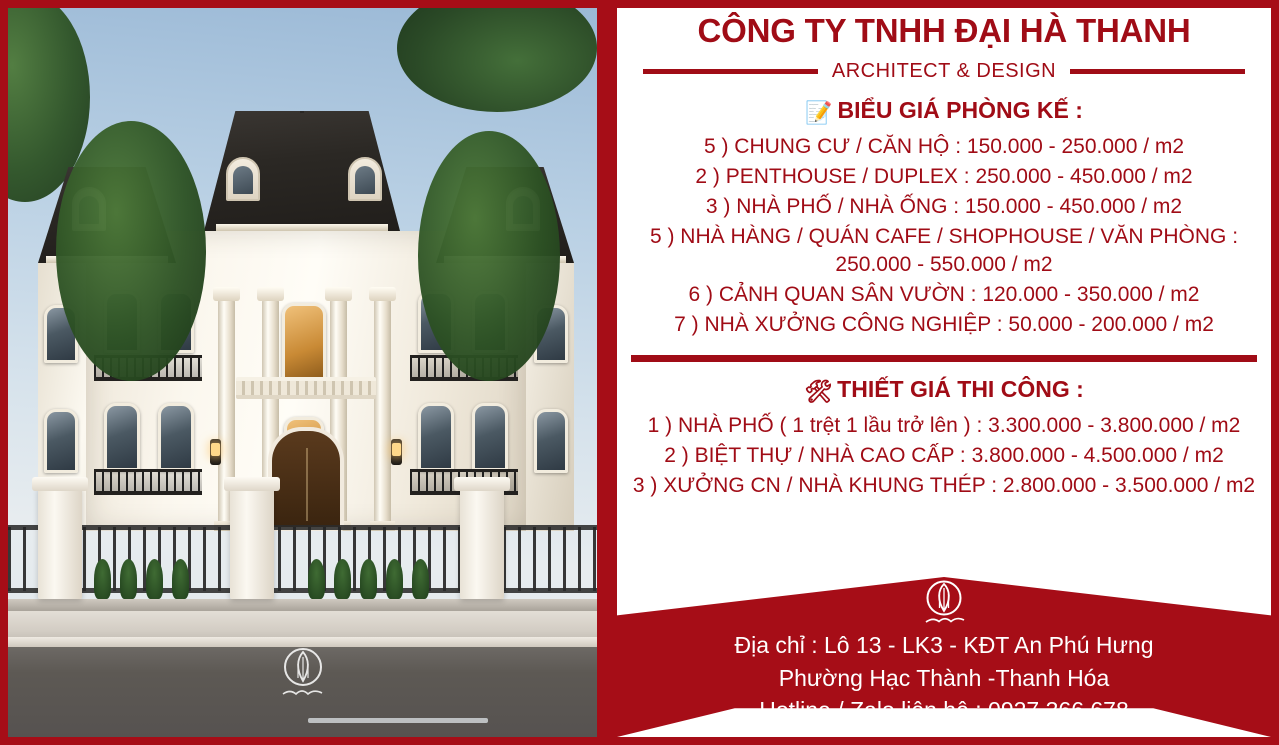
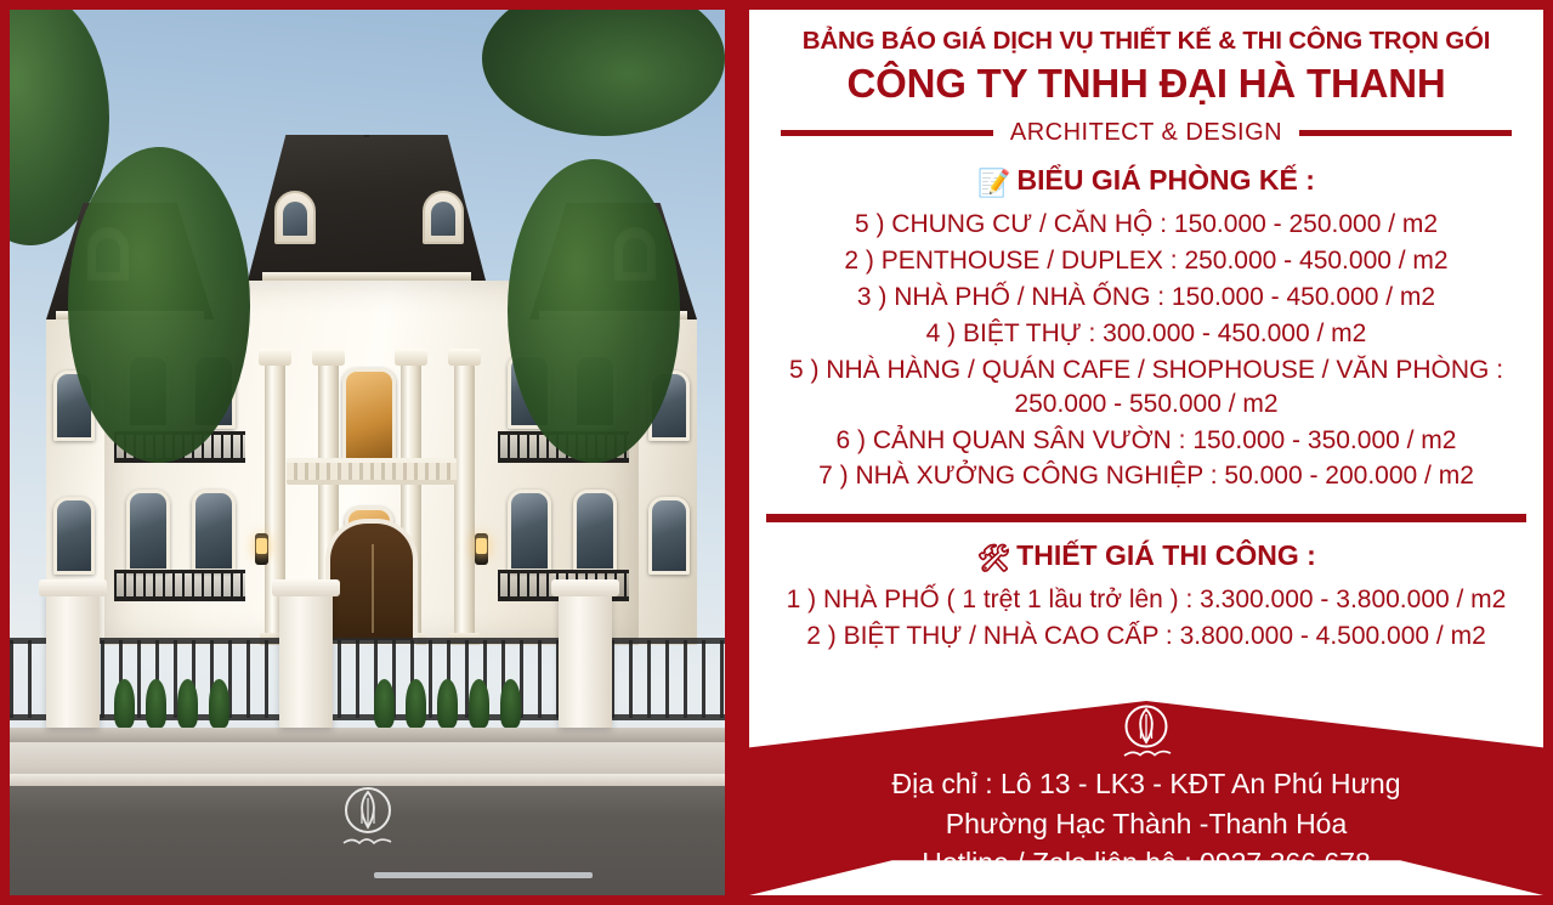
+ BẢNG BÁO GIÁ DỊCH VỤ THIẾT KẾ & THI CÔNG TRỌN GÓI
  CÔNG TY TNHH ĐẠI HÀ THANH
  ARCHITECT & DESIGN
  📝 BIỂU GIÁ PHÒNG KẾ :
  5 ) CHUNG CƯ / CĂN HỘ : 150.000 - 250.000 / m2
  2 ) PENTHOUSE / DUPLEX : 250.000 - 450.000 / m2
  3 ) NHÀ PHỐ / NHÀ ỐNG : 150.000 - 450.000 / m2
+ 4 ) BIỆT THỰ : 300.000 - 450.000 / m2
  5 ) NHÀ HÀNG / QUÁN CAFE / SHOPHOUSE / VĂN PHÒNG : 250.000 - 550.000 / m2
- 6 ) CẢNH QUAN SÂN VƯỜN : 120.000 - 350.000 / m2
+ 6 ) CẢNH QUAN SÂN VƯỜN : 150.000 - 350.000 / m2
  7 ) NHÀ XƯỞNG CÔNG NGHIỆP : 50.000 - 200.000 / m2
  🛠 THIẾT GIÁ THI CÔNG :
  1 ) NHÀ PHỐ ( 1 trệt 1 lầu trở lên ) : 3.300.000 - 3.800.000 / m2
  2 ) BIỆT THỰ / NHÀ CAO CẤP : 3.800.000 - 4.500.000 / m2
- 3 ) XƯỞNG CN / NHÀ KHUNG THÉP : 2.800.000 - 3.500.000 / m2
  Địa chỉ : Lô 13 - LK3 - KĐT An Phú Hưng
  Phường Hạc Thành -Thanh Hóa
  Hotline / Zalo liên hệ : 0927.366.678
